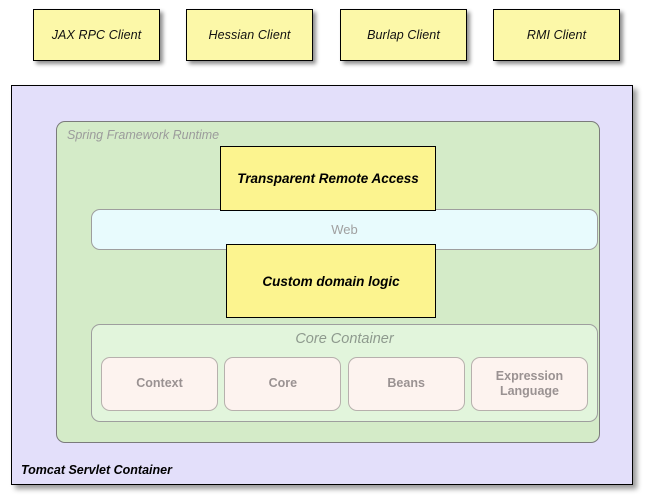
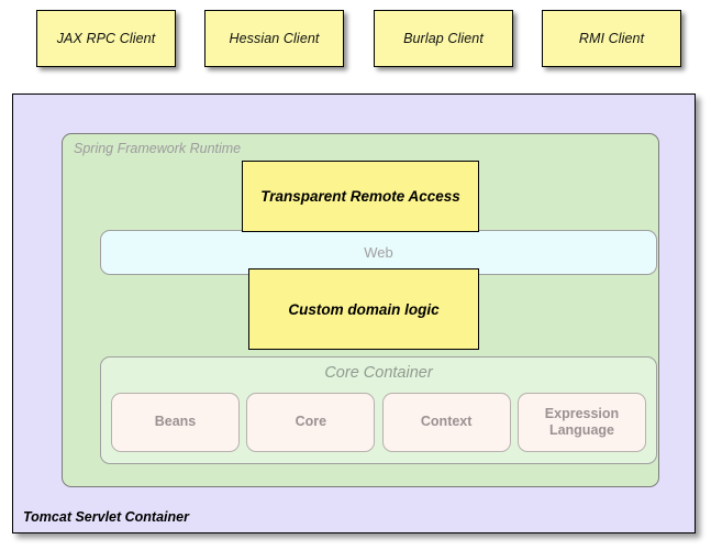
  JAX RPC Client
  Hessian Client
  Burlap Client
  RMI Client
  Spring Framework Runtime
  Web
  Core Container
- Context
+ Beans
  Core
- Beans
+ Context
  Expression
  Language
  Tomcat Servlet Container
  Transparent Remote Access
  Custom domain logic
